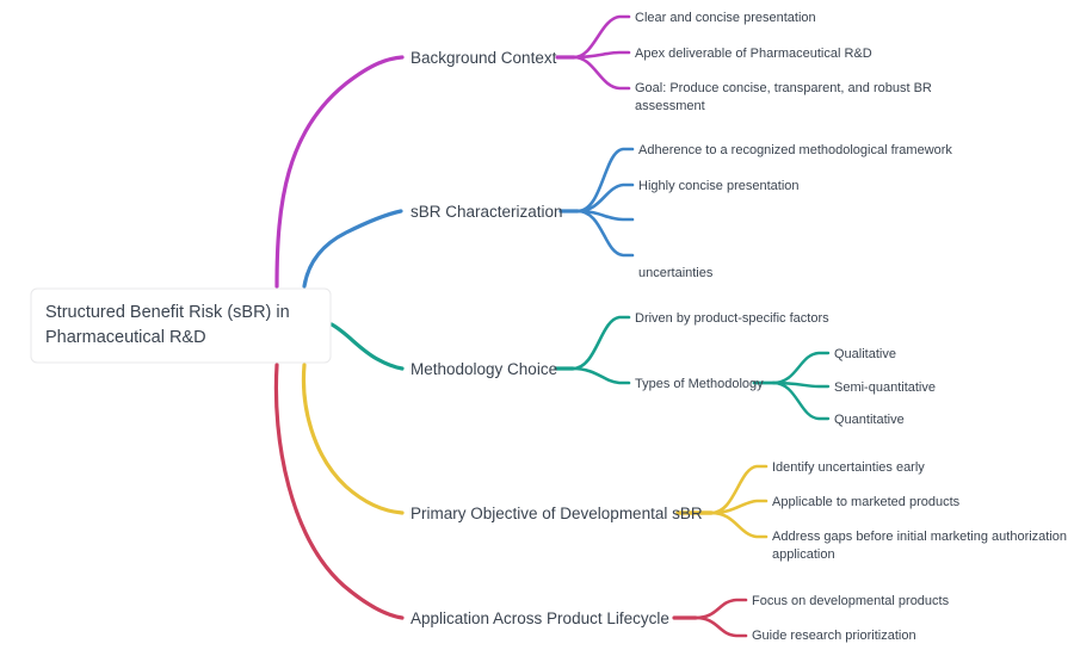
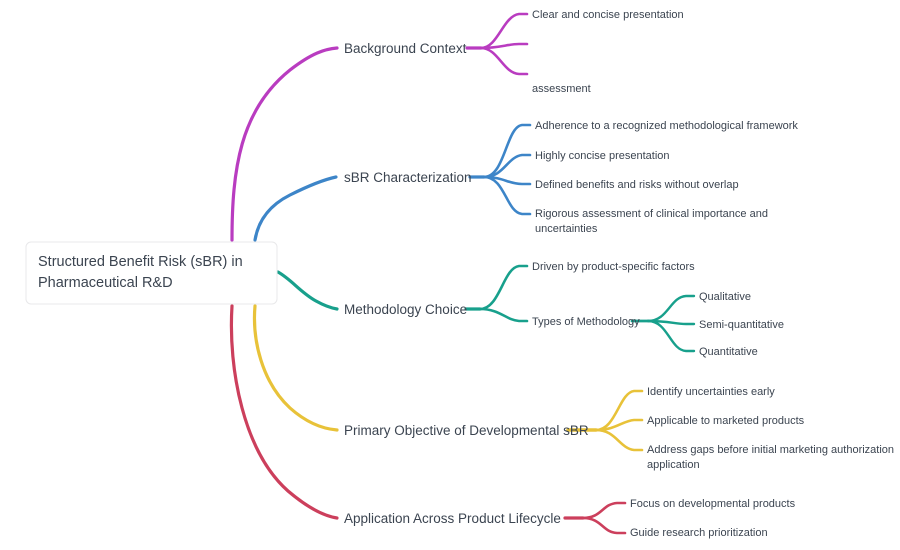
  Structured Benefit Risk (sBR) in
  Pharmaceutical R&D
  Background Context
  sBR Characterization
  Methodology Choice
  Primary Objective of Developmental sBR
  Application Across Product Lifecycle
  Clear and concise presentation
- Apex deliverable of Pharmaceutical R&D
- Goal: Produce concise, transparent, and robust BR
  assessment
  Adherence to a recognized methodological framework
  Highly concise presentation
+ Defined benefits and risks without overlap
+ Rigorous assessment of clinical importance and
  uncertainties
  Driven by product-specific factors
  Types of Methodology
  Qualitative
  Semi-quantitative
  Quantitative
  Identify uncertainties early
  Applicable to marketed products
  Address gaps before initial marketing authorization
  application
  Focus on developmental products
  Guide research prioritization
